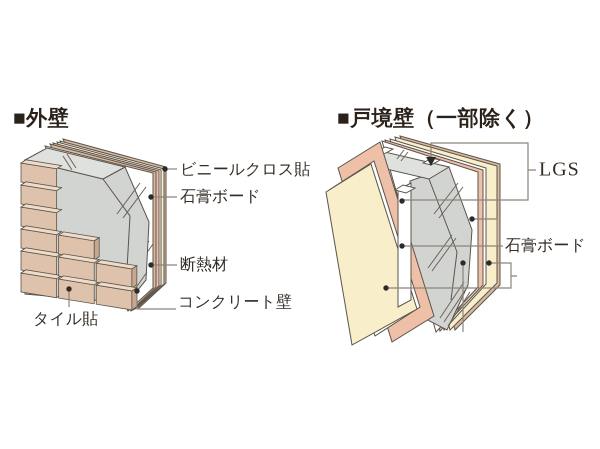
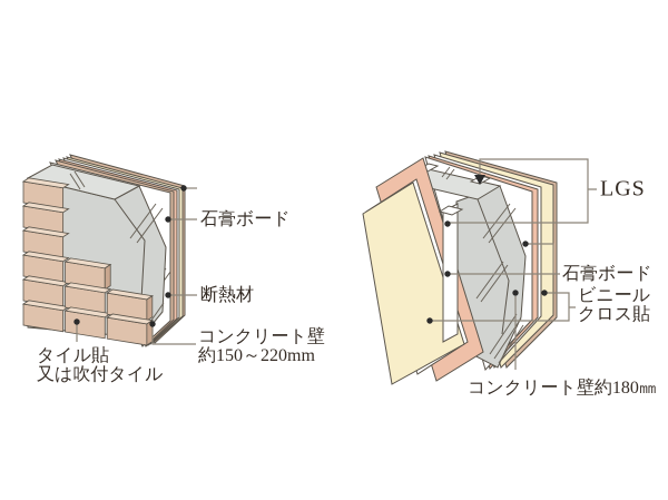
- ■外壁
- ■戸境壁（一部除く）
- ビニールクロス貼
  石膏ボード
  断熱材
  コンクリート壁
+ 約150～220mm
  タイル貼
+ 又は吹付タイル
  LGS
  石膏ボード
+ ビニール
+ クロス貼
+ コンクリート壁約180㎜
